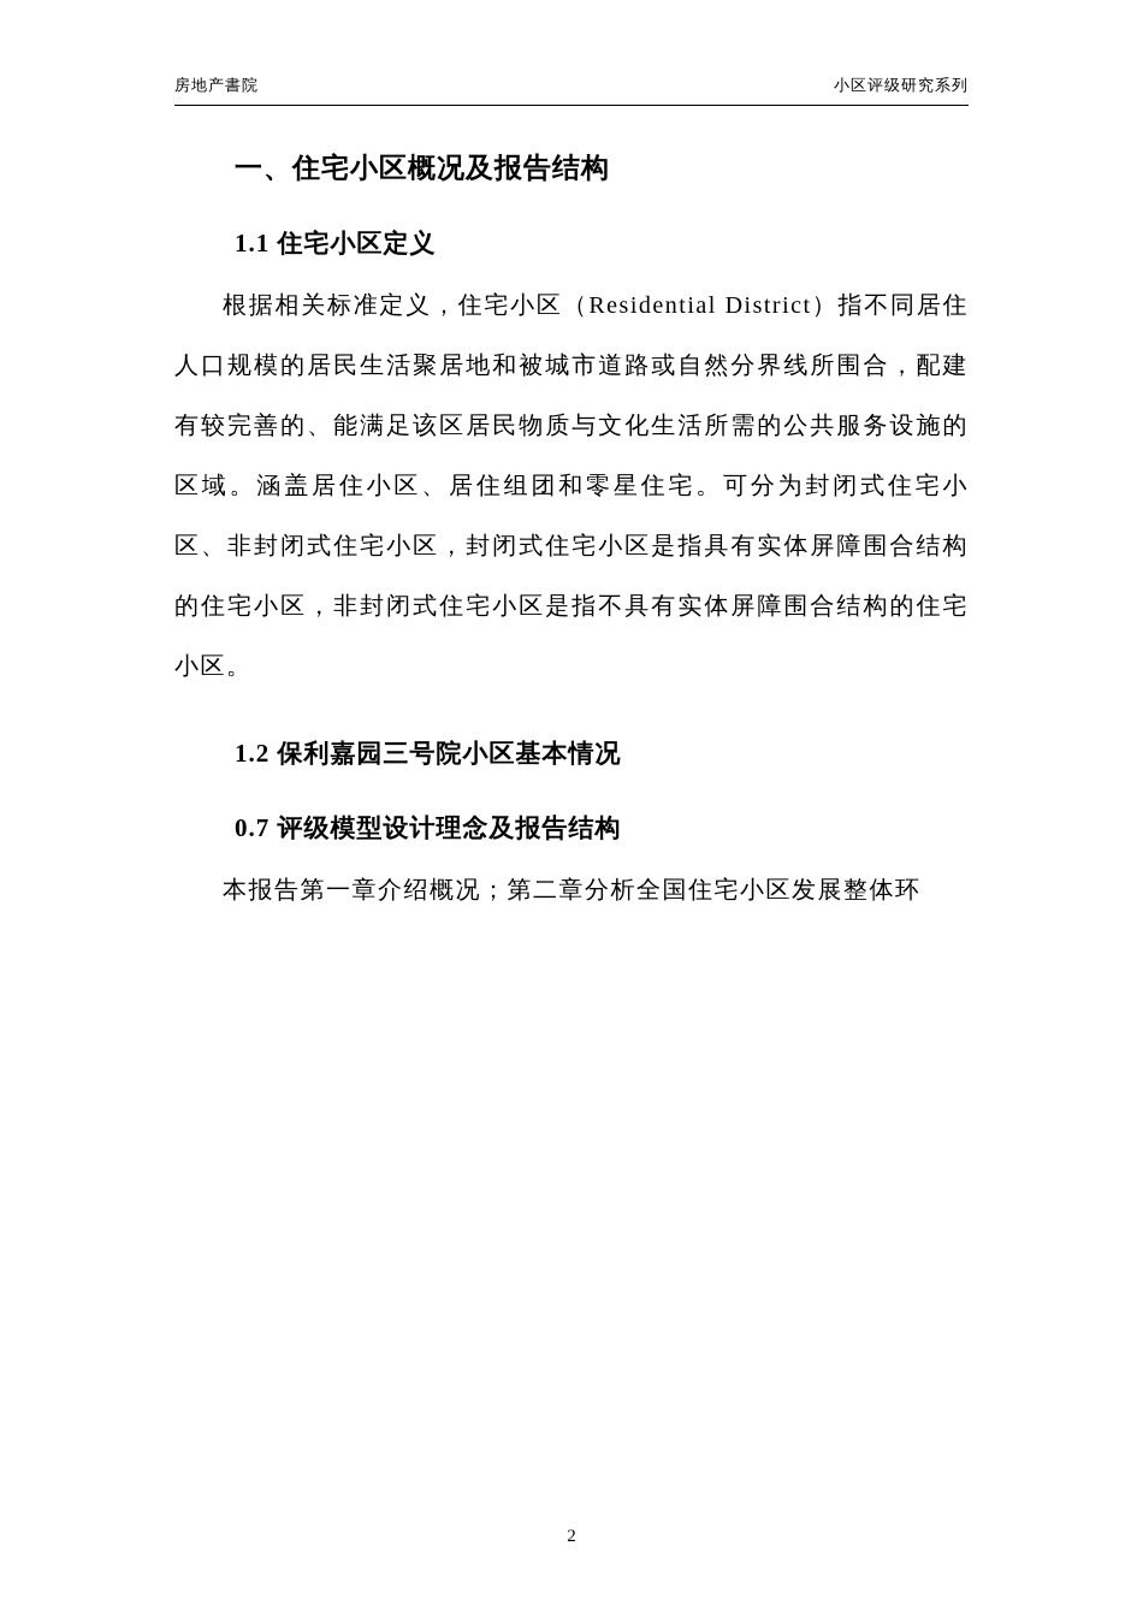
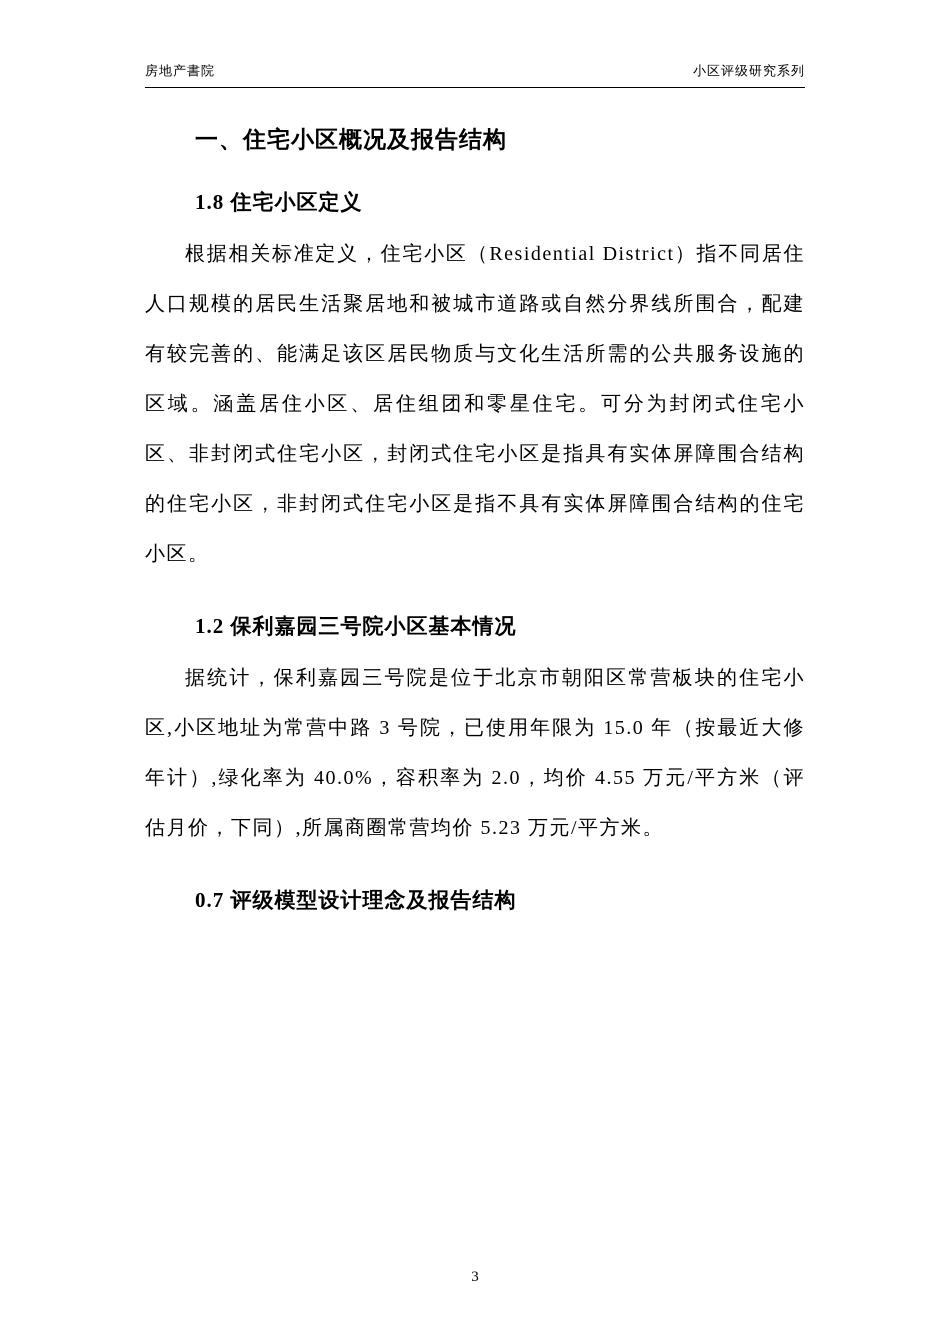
  房地产書院
  小区评级研究系列
  一、住宅小区概况及报告结构
- 1.1 住宅小区定义
+ 1.8 住宅小区定义
  根据相关标准定义，住宅小区（Residential District）指不同居住人口规模的居民生活聚居地和被城市道路或自然分界线所围合，配建有较完善的、能满足该区居民物质与文化生活所需的公共服务设施的区域。涵盖居住小区、居住组团和零星住宅。可分为封闭式住宅小区、非封闭式住宅小区，封闭式住宅小区是指具有实体屏障围合结构的住宅小区，非封闭式住宅小区是指不具有实体屏障围合结构的住宅小区。
  1.2 保利嘉园三号院小区基本情况
+ 据统计，保利嘉园三号院是位于北京市朝阳区常营板块的住宅小区,小区地址为常营中路 3 号院，已使用年限为 15.0 年（按最近大修年计）,绿化率为 40.0%，容积率为 2.0，均价 4.55 万元/平方米（评估月价，下同）,所属商圈常营均价 5.23 万元/平方米。
  0.7 评级模型设计理念及报告结构
- 本报告第一章介绍概况；第二章分析全国住宅小区发展整体环
- 2
+ 3
